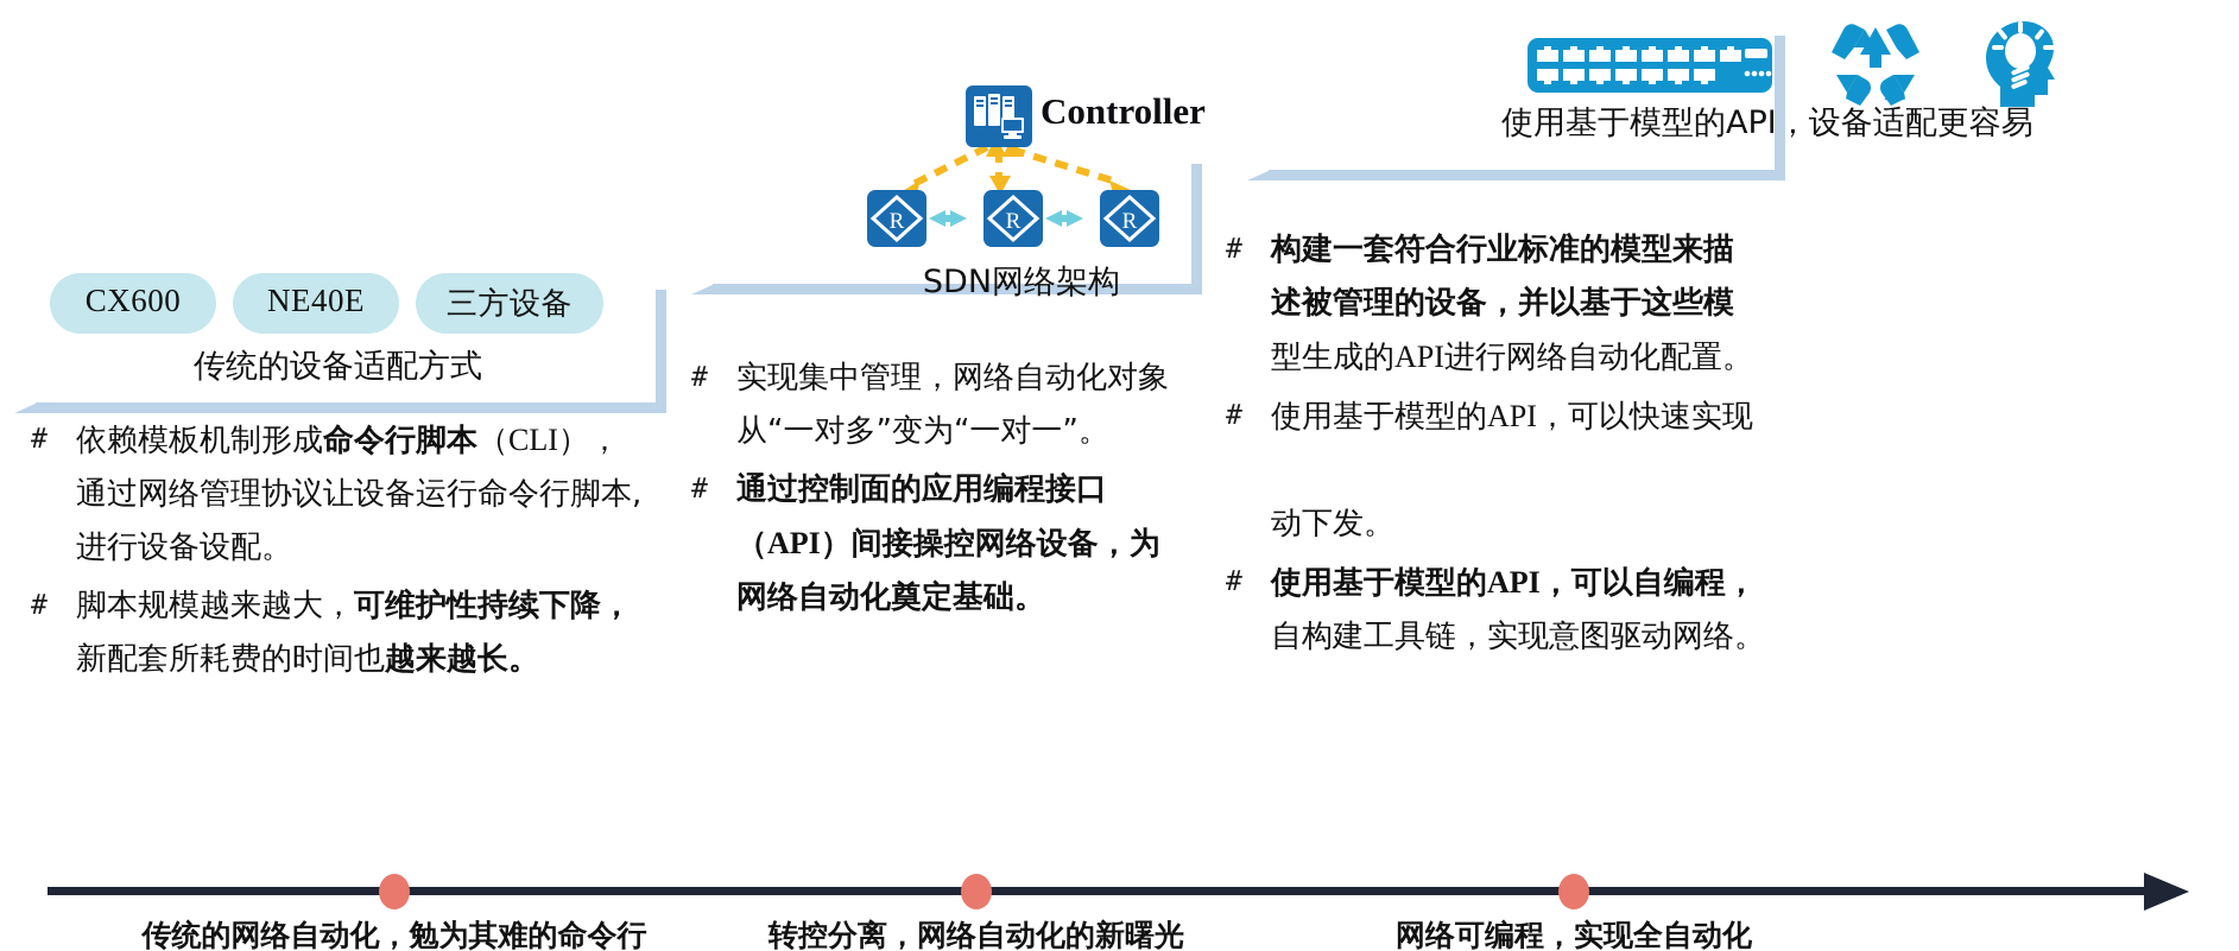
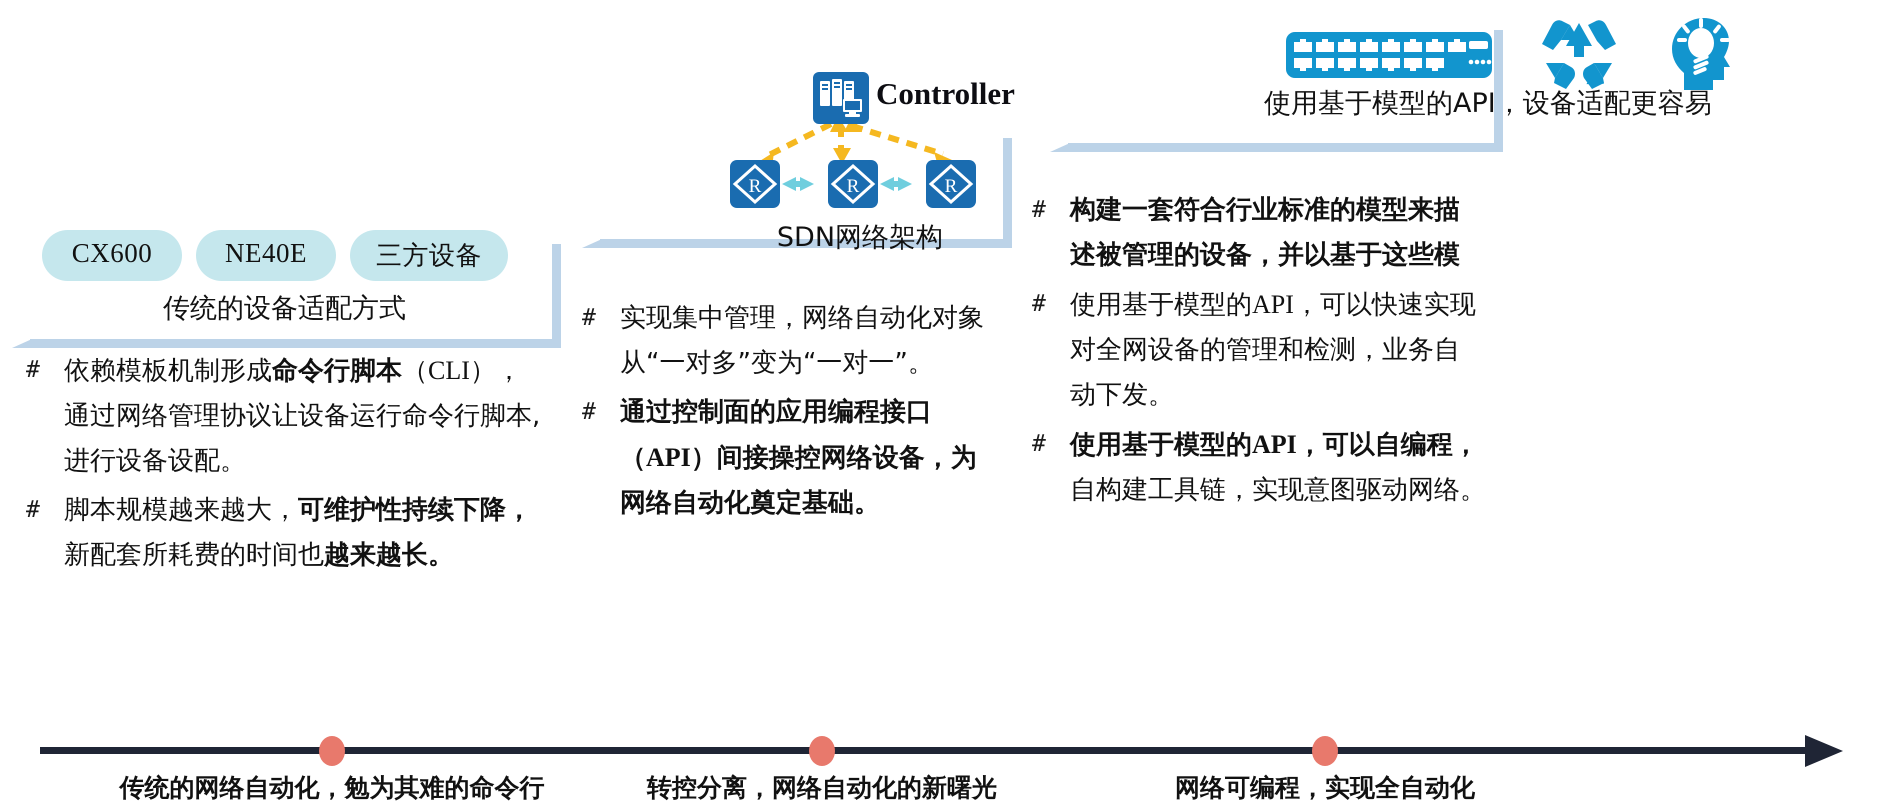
  CX600
  NE40E
  三方设备
  传统的设备适配方式
  #
  依赖模板机制形成命令行脚本（CLI），
  通过网络管理协议让设备运行命令行脚本,
  进行设备设配。
  #
  脚本规模越来越大，可维护性持续下降，
  新配套所耗费的时间也越来越长。
  Controller
  R
  R
  R
  SDN网络架构
  #
  实现集中管理，网络自动化对象
  从“一对多”变为“一对一”。
  #
  通过控制面的应用编程接口
  （API）间接操控网络设备，为
  网络自动化奠定基础。
  使用基于模型的API，设备适配更容易
  #
  构建一套符合行业标准的模型来描
  述被管理的设备，并以基于这些模
- 型生成的API进行网络自动化配置。
  #
  使用基于模型的API，可以快速实现
+ 对全网设备的管理和检测，业务自
  动下发。
  #
  使用基于模型的API，可以自编程，
  自构建工具链，实现意图驱动网络。
  传统的网络自动化，勉为其难的命令行
  转控分离，网络自动化的新曙光
  网络可编程，实现全自动化
